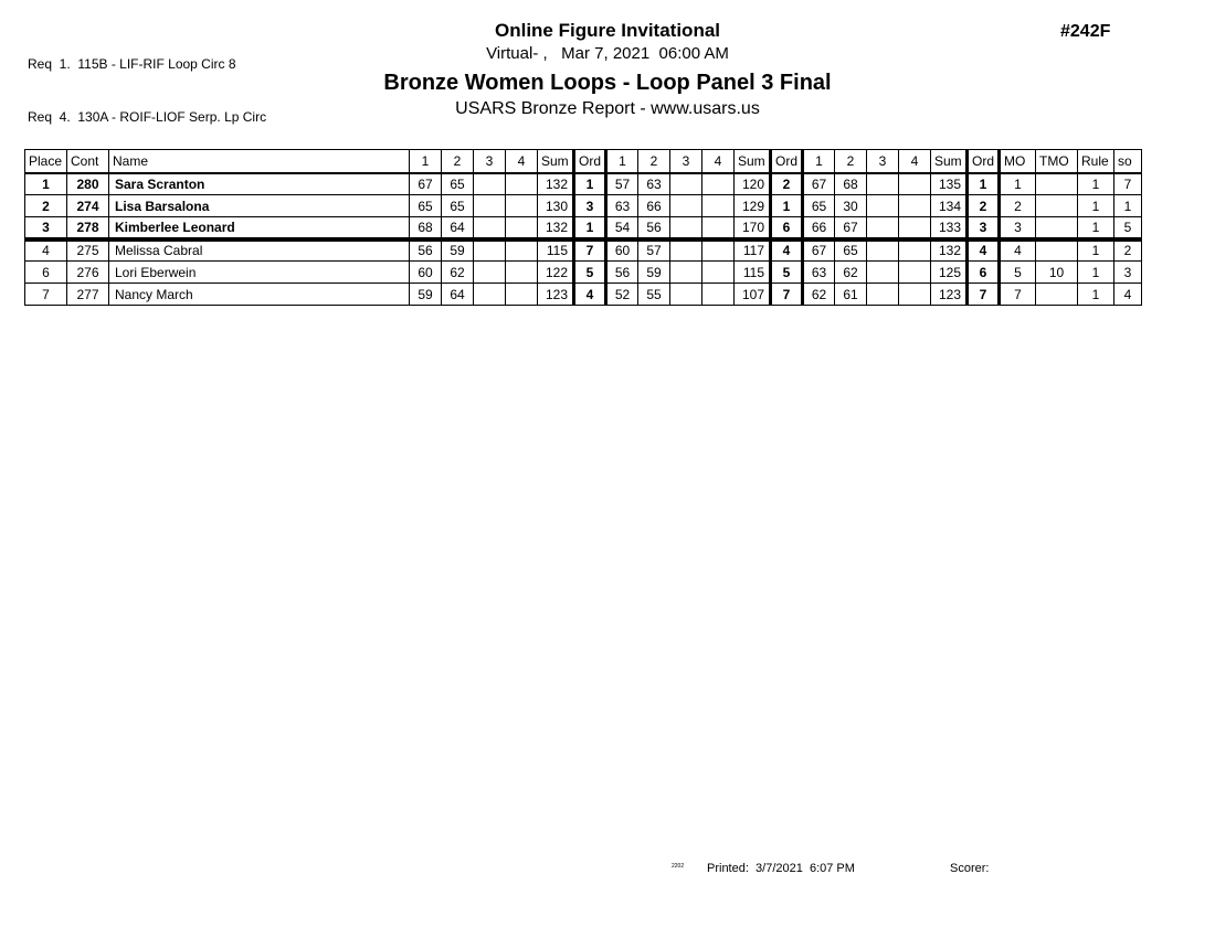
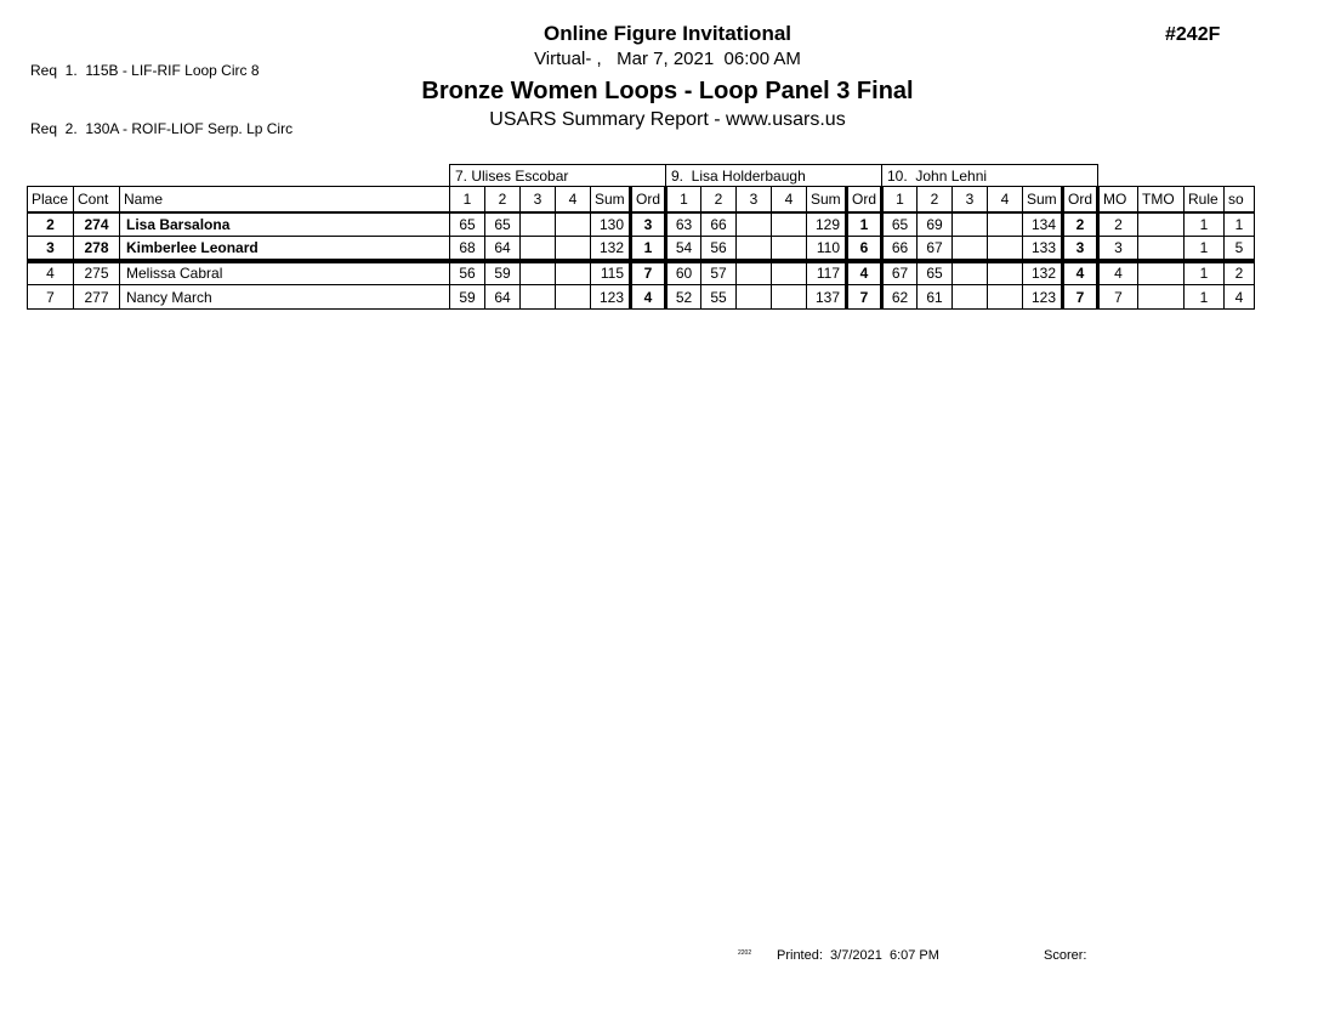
  Req 1. 115B - LIF-RIF Loop Circ 8
- Req 4. 130A - ROIF-LIOF Serp. Lp Circ
+ Req 2. 130A - ROIF-LIOF Serp. Lp Circ
  #242F
  Online Figure Invitational
  Virtual- , Mar 7, 2021 06:00 AM
  Bronze Women Loops - Loop Panel 3 Final
- USARS Bronze Report - www.usars.us
+ USARS Summary Report - www.usars.us
+ 	7. Ulises Escobar	9. Lisa Holderbaugh	10. John Lehni
  Place	Cont	Name	1	2	3	4	Sum	Ord	1	2	3	4	Sum	Ord	1	2	3	4	Sum	Ord	MO	TMO	Rule	so
- 1	280	Sara Scranton	67	65			132	1	57	63			120	2	67	68			135	1	1		1	7
- 2	274	Lisa Barsalona	65	65			130	3	63	66			129	1	65	30			134	2	2		1	1
+ 2	274	Lisa Barsalona	65	65			130	3	63	66			129	1	65	69			134	2	2		1	1
- 3	278	Kimberlee Leonard	68	64			132	1	54	56			170	6	66	67			133	3	3		1	5
+ 3	278	Kimberlee Leonard	68	64			132	1	54	56			110	6	66	67			133	3	3		1	5
  4	275	Melissa Cabral	56	59			115	7	60	57			117	4	67	65			132	4	4		1	2
- 6	276	Lori Eberwein	60	62			122	5	56	59			115	5	63	62			125	6	5	10	1	3
- 7	277	Nancy March	59	64			123	4	52	55			107	7	62	61			123	7	7		1	4
+ 7	277	Nancy March	59	64			123	4	52	55			137	7	62	61			123	7	7		1	4
  Printed: 3/7/2021 6:07 PM
  Scorer:
